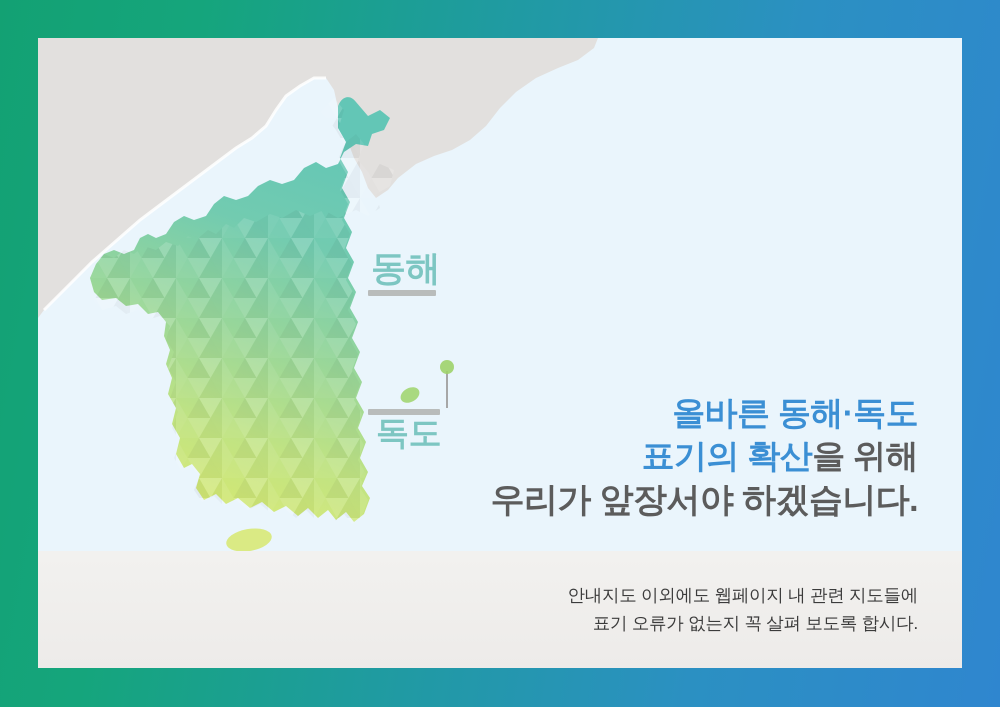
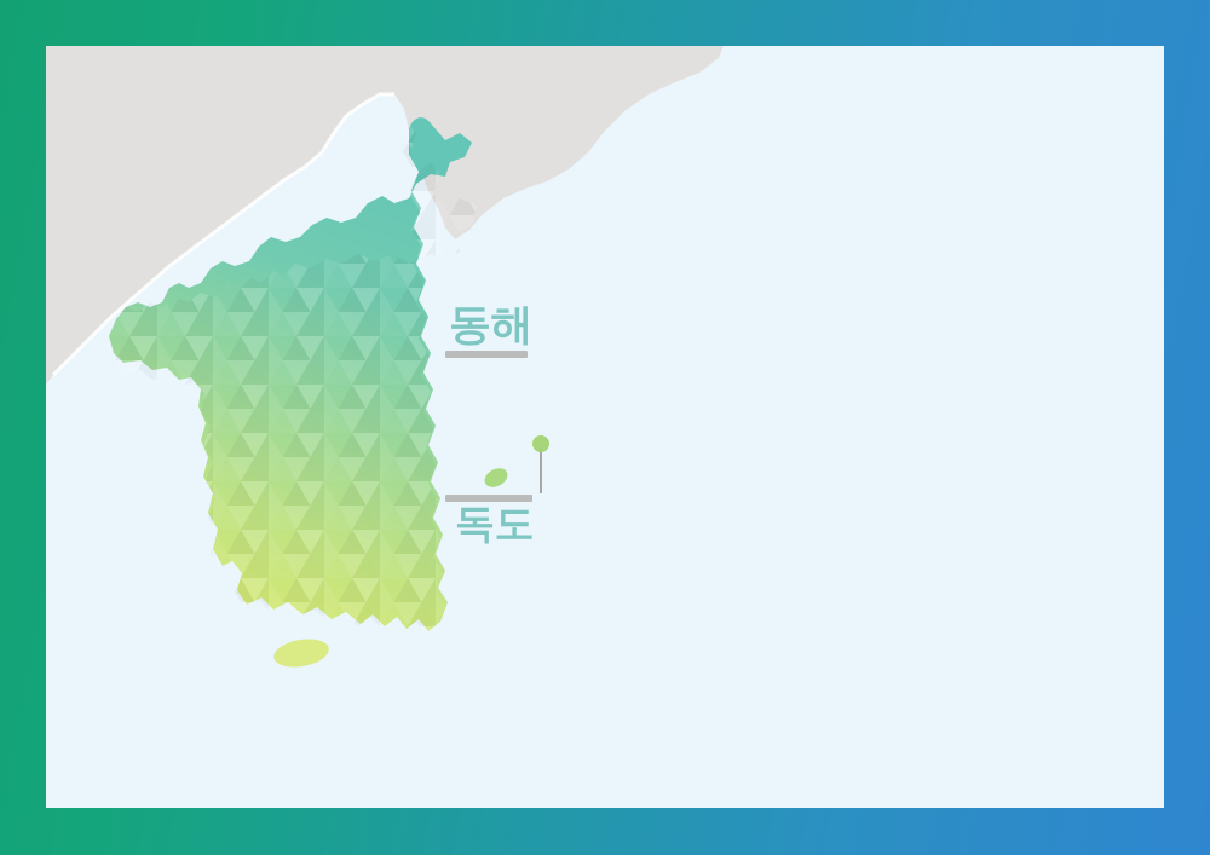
  동해
  독도
- 올바른 동해·독도
- 표기의 확산을 위해
- 우리가 앞장서야 하겠습니다.
- 안내지도 이외에도 웹페이지 내 관련 지도들에
- 표기 오류가 없는지 꼭 살펴 보도록 합시다.
